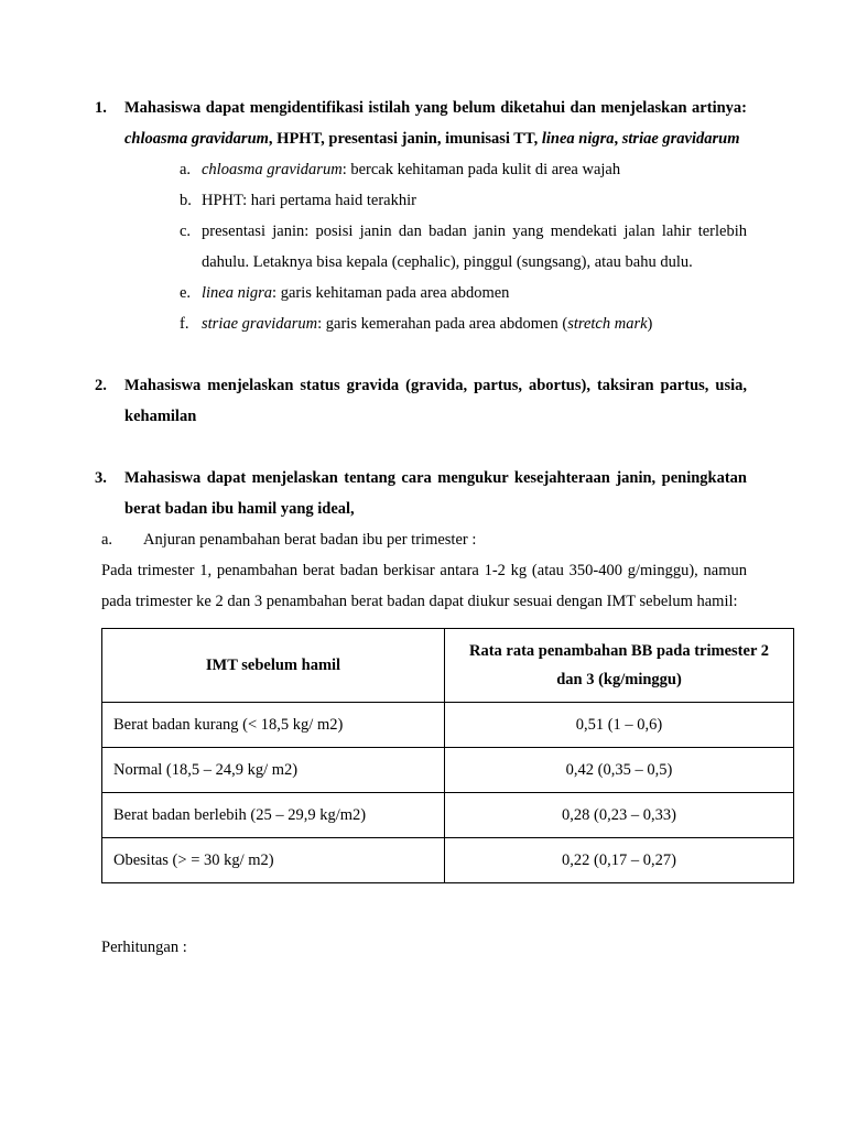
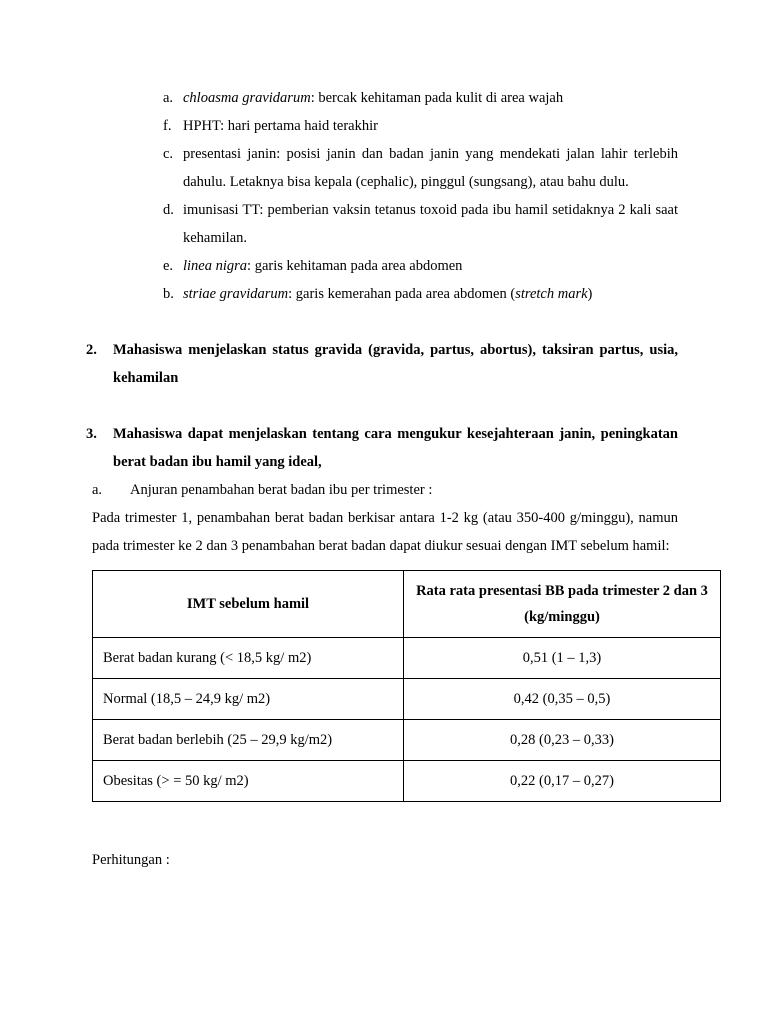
- 1.
- Mahasiswa dapat mengidentifikasi istilah yang belum diketahui dan menjelaskan artinya: chloasma gravidarum, HPHT, presentasi janin, imunisasi TT, linea nigra, striae gravidarum
  a.
  chloasma gravidarum: bercak kehitaman pada kulit di area wajah
- b.
+ f.
  HPHT: hari pertama haid terakhir
  c.
  presentasi janin: posisi janin dan badan janin yang mendekati jalan lahir terlebih dahulu. Letaknya bisa kepala (cephalic), pinggul (sungsang), atau bahu dulu.
+ d.
+ imunisasi TT: pemberian vaksin tetanus toxoid pada ibu hamil setidaknya 2 kali saat kehamilan.
  e.
  linea nigra: garis kehitaman pada area abdomen
- f.
+ b.
  striae gravidarum: garis kemerahan pada area abdomen (stretch mark)
  2.
  Mahasiswa menjelaskan status gravida (gravida, partus, abortus), taksiran partus, usia, kehamilan
  3.
  Mahasiswa dapat menjelaskan tentang cara mengukur kesejahteraan janin, peningkatan berat badan ibu hamil yang ideal,
  a. Anjuran penambahan berat badan ibu per trimester :
  Pada trimester 1, penambahan berat badan berkisar antara 1-2 kg (atau 350-400 g/minggu), namun pada trimester ke 2 dan 3 penambahan berat badan dapat diukur sesuai dengan IMT sebelum hamil:
- IMT sebelum hamil	Rata rata penambahan BB pada trimester 2 dan 3 (kg/minggu)
+ IMT sebelum hamil	Rata rata presentasi BB pada trimester 2 dan 3 (kg/minggu)
- Berat badan kurang (< 18,5 kg/ m2)	0,51 (1 – 0,6)
+ Berat badan kurang (< 18,5 kg/ m2)	0,51 (1 – 1,3)
  Normal (18,5 – 24,9 kg/ m2)	0,42 (0,35 – 0,5)
  Berat badan berlebih (25 – 29,9 kg/m2)	0,28 (0,23 – 0,33)
- Obesitas (> = 30 kg/ m2)	0,22 (0,17 – 0,27)
+ Obesitas (> = 50 kg/ m2)	0,22 (0,17 – 0,27)
  Perhitungan :
